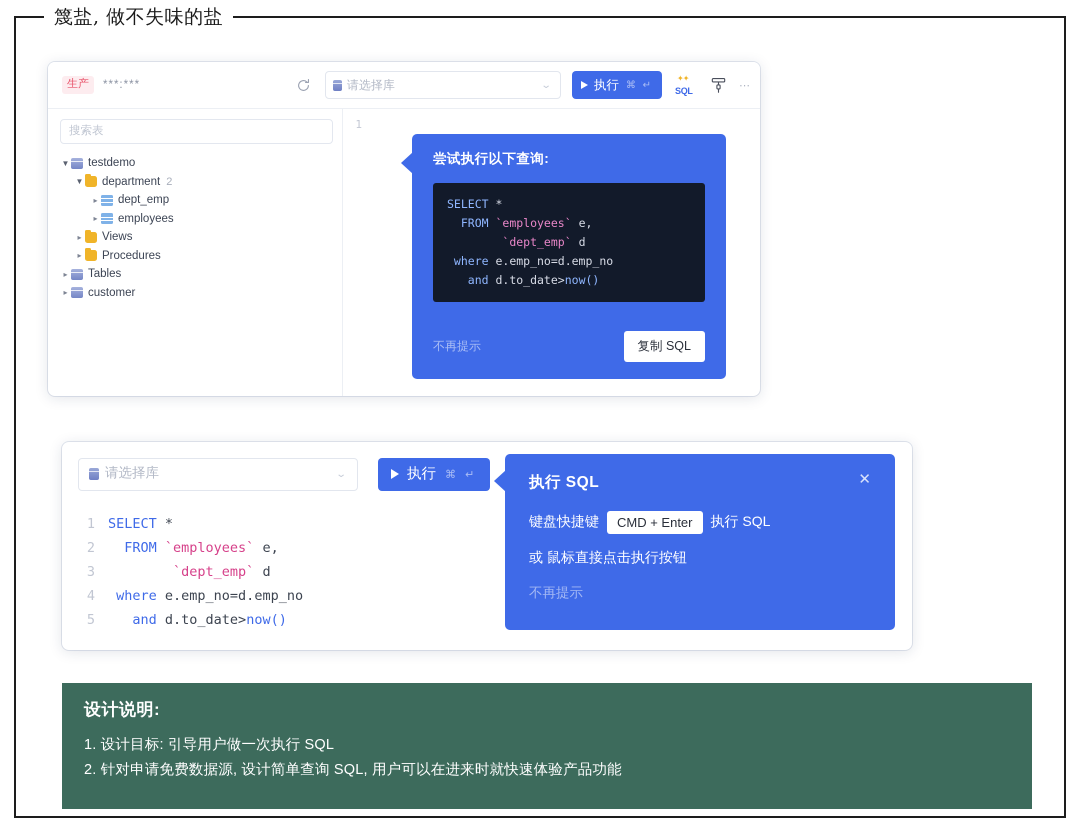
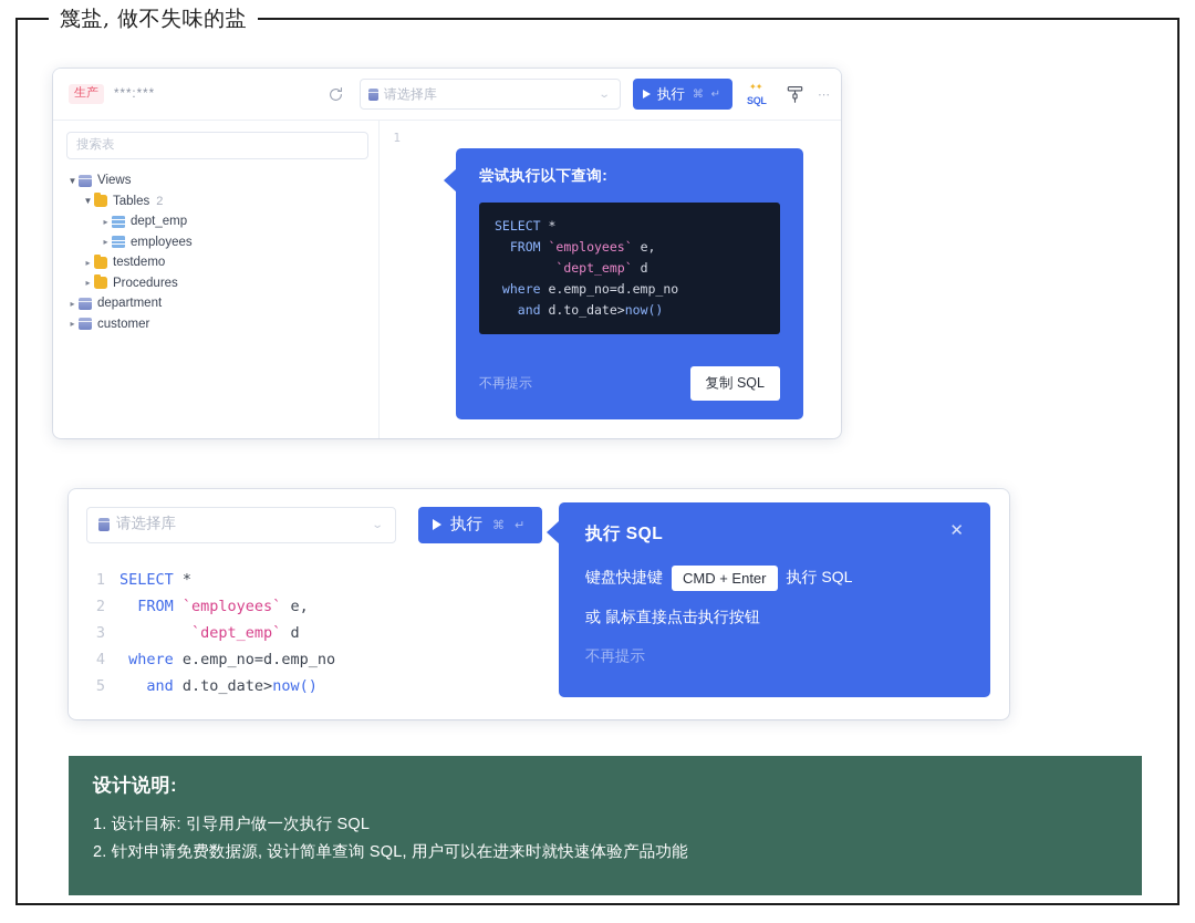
  篾盐, 做不失味的盐
  生产
  ***:***
  请选择库
  ⌄
  执行
  ⌘ ↵
  ✦✦
  SQL
  ⋯
  搜索表
  ▼
- testdemo
+ Views
  ▼
- department
+ Tables
  2
  ▸
  dept_emp
  ▸
  employees
  ▸
- Views
+ testdemo
  ▸
  Procedures
  ▸
- Tables
+ department
  ▸
  customer
  1
  尝试执行以下查询:
  SELECT * FROM `employees` e, `dept_emp` d where e.emp_no=d.emp_no and d.to_date>now()
  不再提示
  复制 SQL
  请选择库
  ⌄
  执行
  ⌘ ↵
  1
  SELECT *
  2
  FROM `employees` e,
  3
  `dept_emp` d
  4
  where e.emp_no=d.emp_no
  5
  and d.to_date>now()
  执行 SQL
  ✕
  键盘快捷键
  CMD + Enter
  执行 SQL
  或 鼠标直接点击执行按钮
  不再提示
  设计说明:
  1. 设计目标: 引导用户做一次执行 SQL
  2. 针对申请免费数据源, 设计简单查询 SQL, 用户可以在进来时就快速体验产品功能
